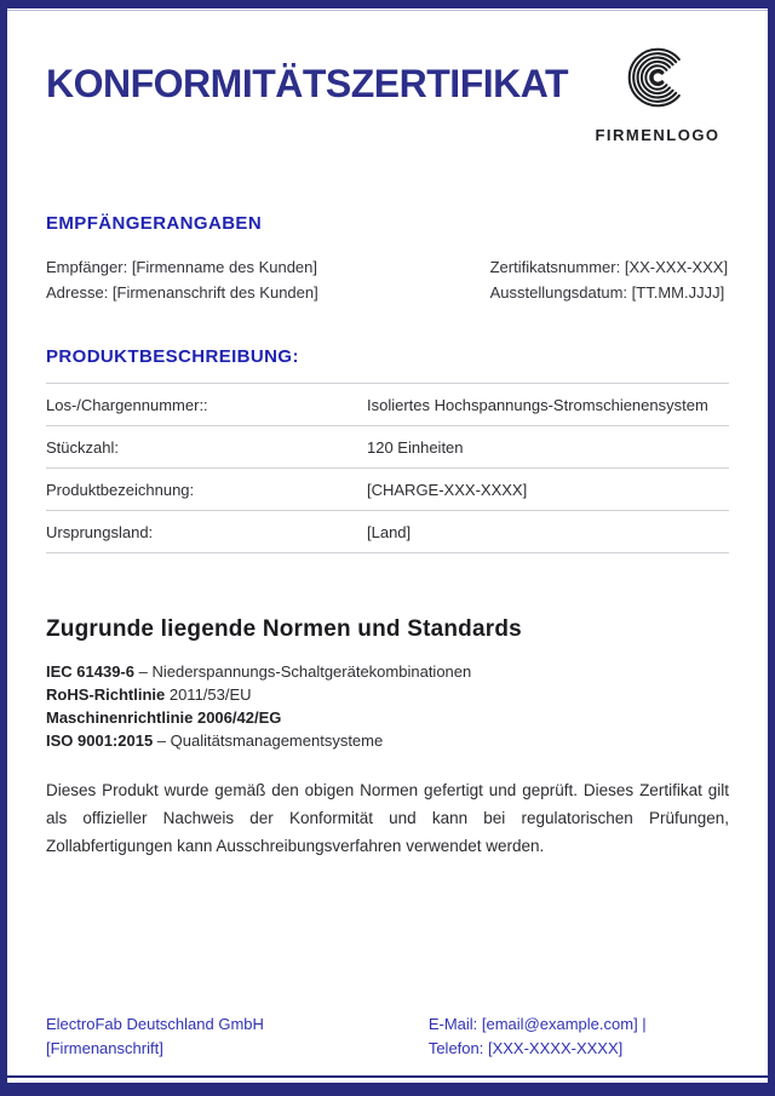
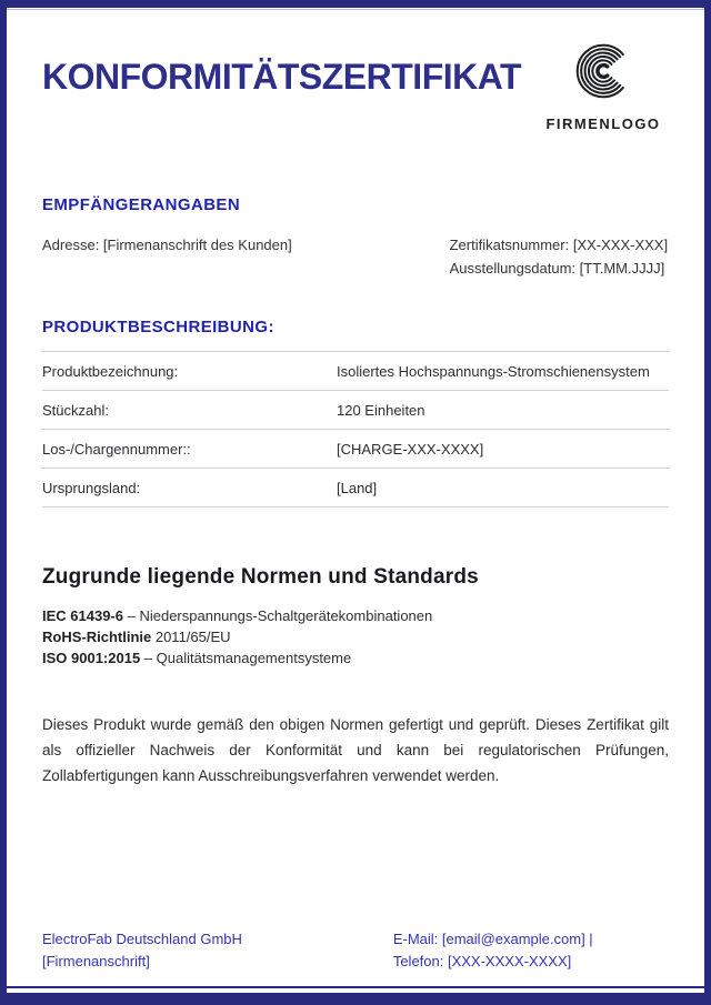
  KONFORMITÄTSZERTIFIKAT
  FIRMENLOGO
  EMPFÄNGERANGABEN
- Empfänger: [Firmenname des Kunden]
  Adresse: [Firmenanschrift des Kunden]
  Zertifikatsnummer: [XX-XXX-XXX]
  Ausstellungsdatum: [TT.MM.JJJJ]
  PRODUKTBESCHREIBUNG:
- Los-/Chargennummer::
+ Produktbezeichnung:
  Isoliertes Hochspannungs-Stromschienensystem
  Stückzahl:
  120 Einheiten
- Produktbezeichnung:
+ Los-/Chargennummer::
  [CHARGE-XXX-XXXX]
  Ursprungsland:
  [Land]
  Zugrunde liegende Normen und Standards
  IEC 61439-6 – Niederspannungs-Schaltgerätekombinationen
- RoHS-Richtlinie 2011/53/EU
+ RoHS-Richtlinie 2011/65/EU
- Maschinenrichtlinie 2006/42/EG
  ISO 9001:2015 – Qualitätsmanagementsysteme
  Dieses Produkt wurde gemäß den obigen Normen gefertigt und geprüft. Dieses Zertifikat gilt als offizieller Nachweis der Konformität und kann bei regulatorischen Prüfungen, Zollabfertigungen kann Ausschreibungsverfahren verwendet werden.
  ElectroFab Deutschland GmbH
  [Firmenanschrift]
  E-Mail: [email@example.com] |
  Telefon: [XXX-XXXX-XXXX]
